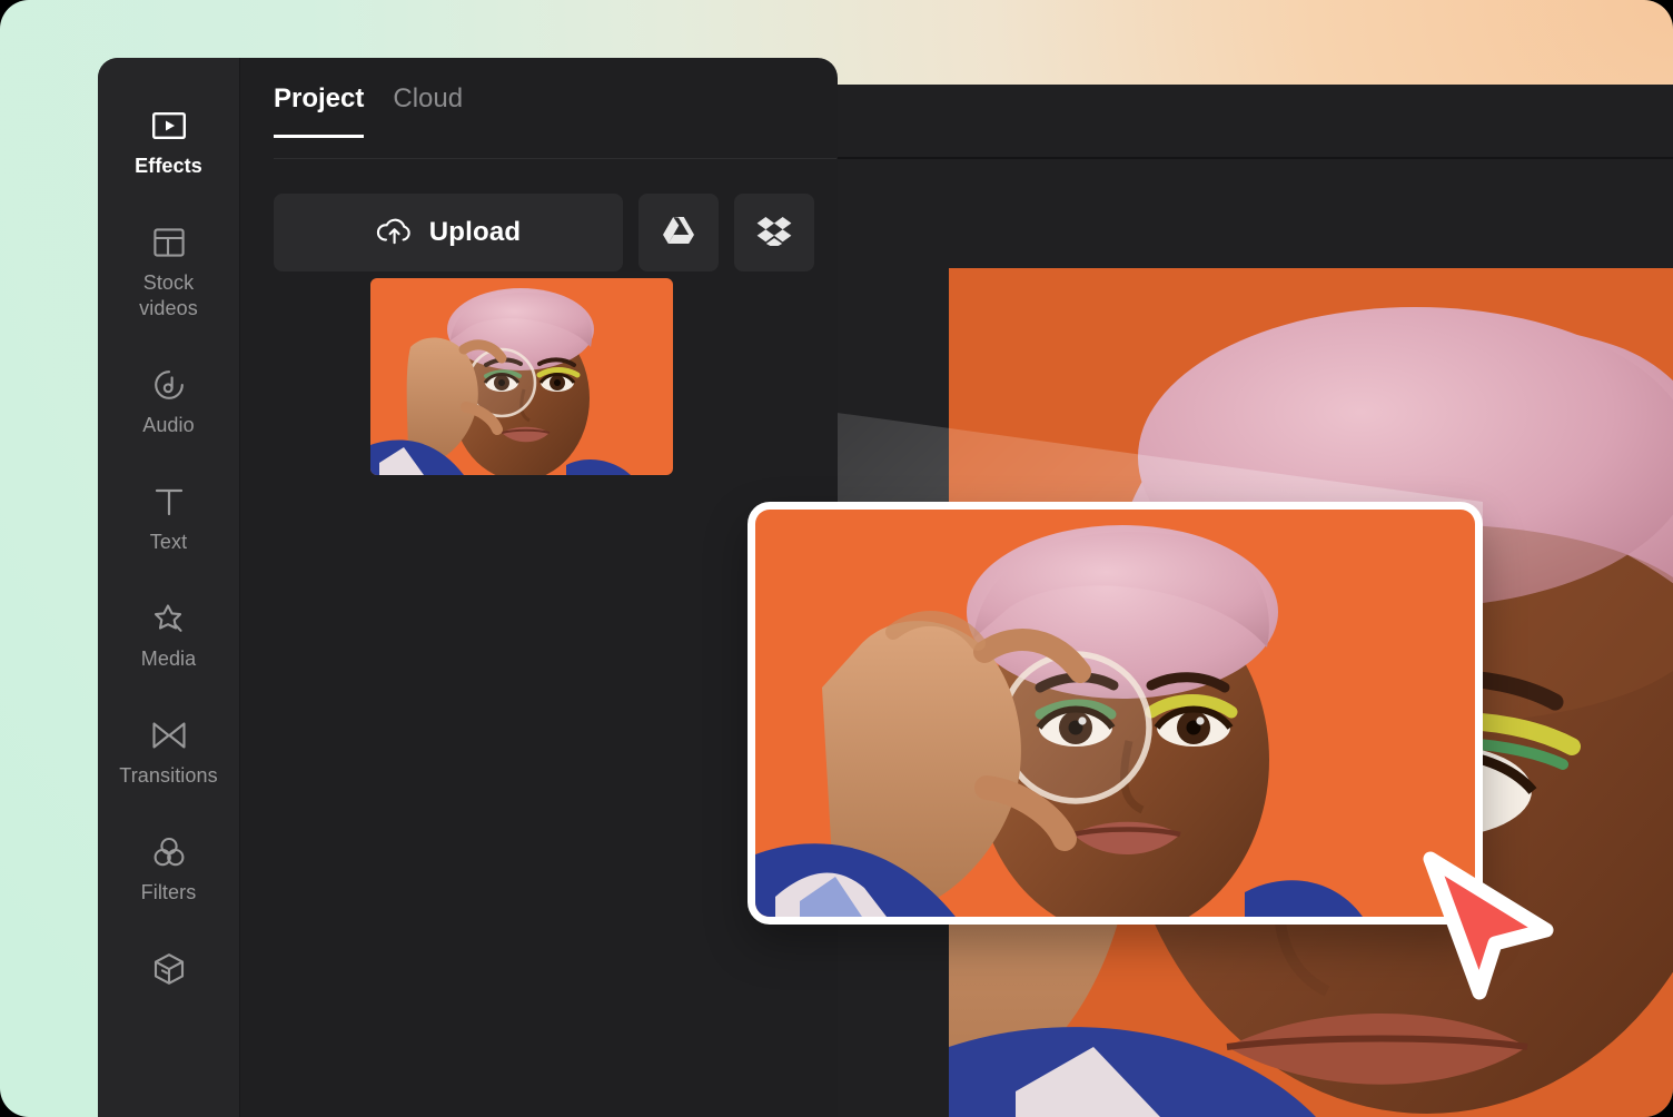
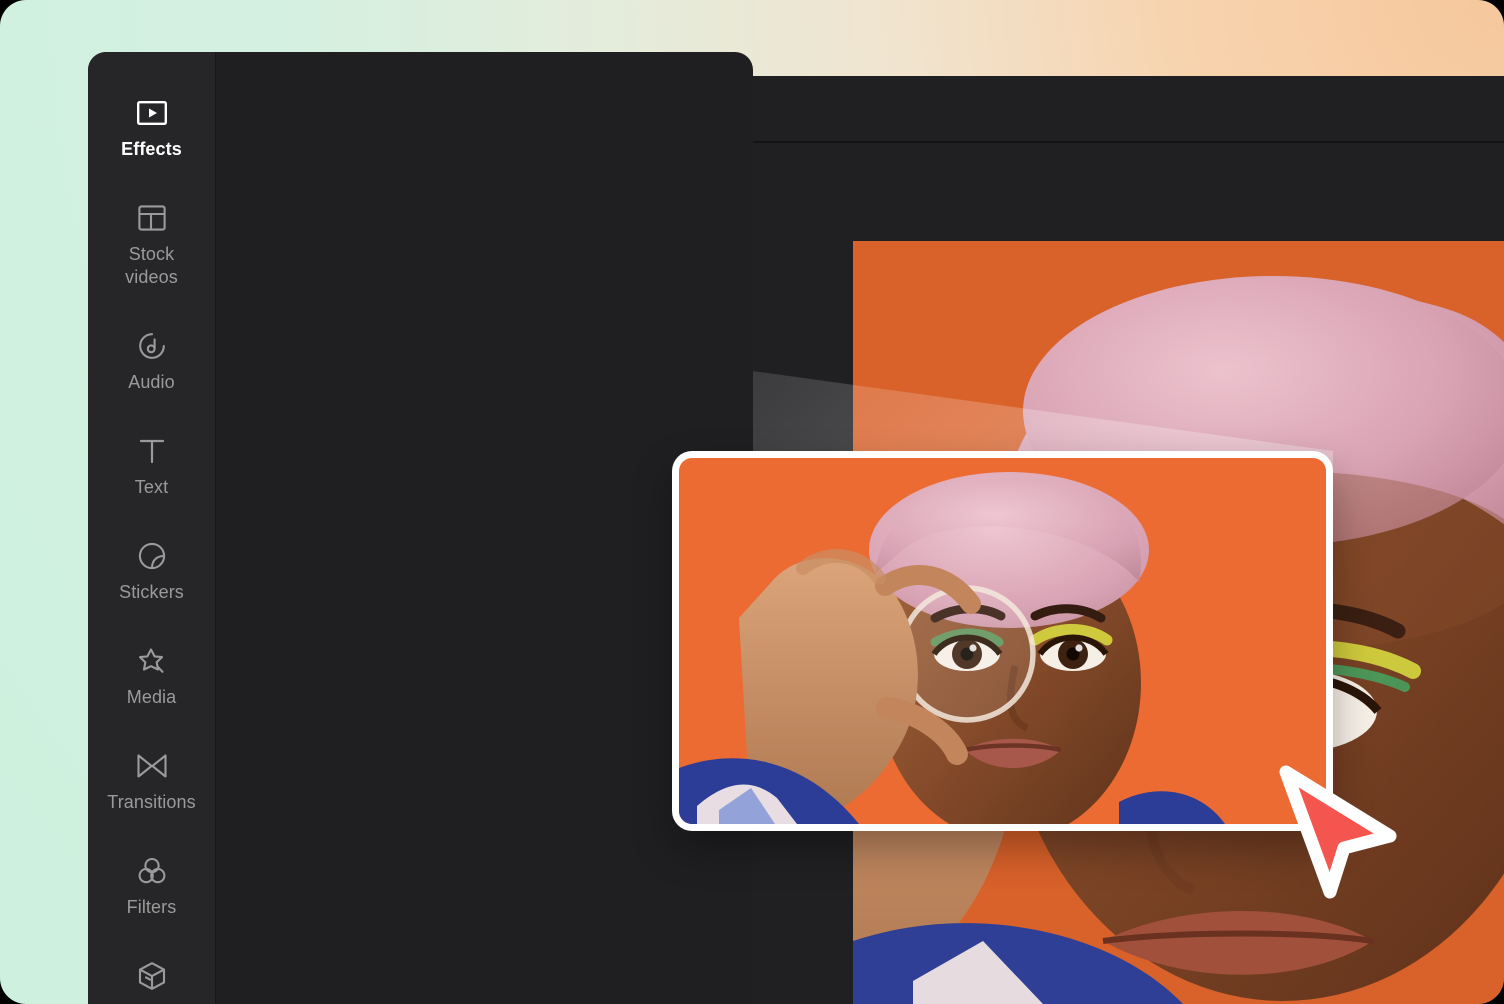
  Effects
  Stock
  videos
  Audio
  Text
+ Stickers
  Media
  Transitions
  Filters
- Project
- Cloud
- Upload
